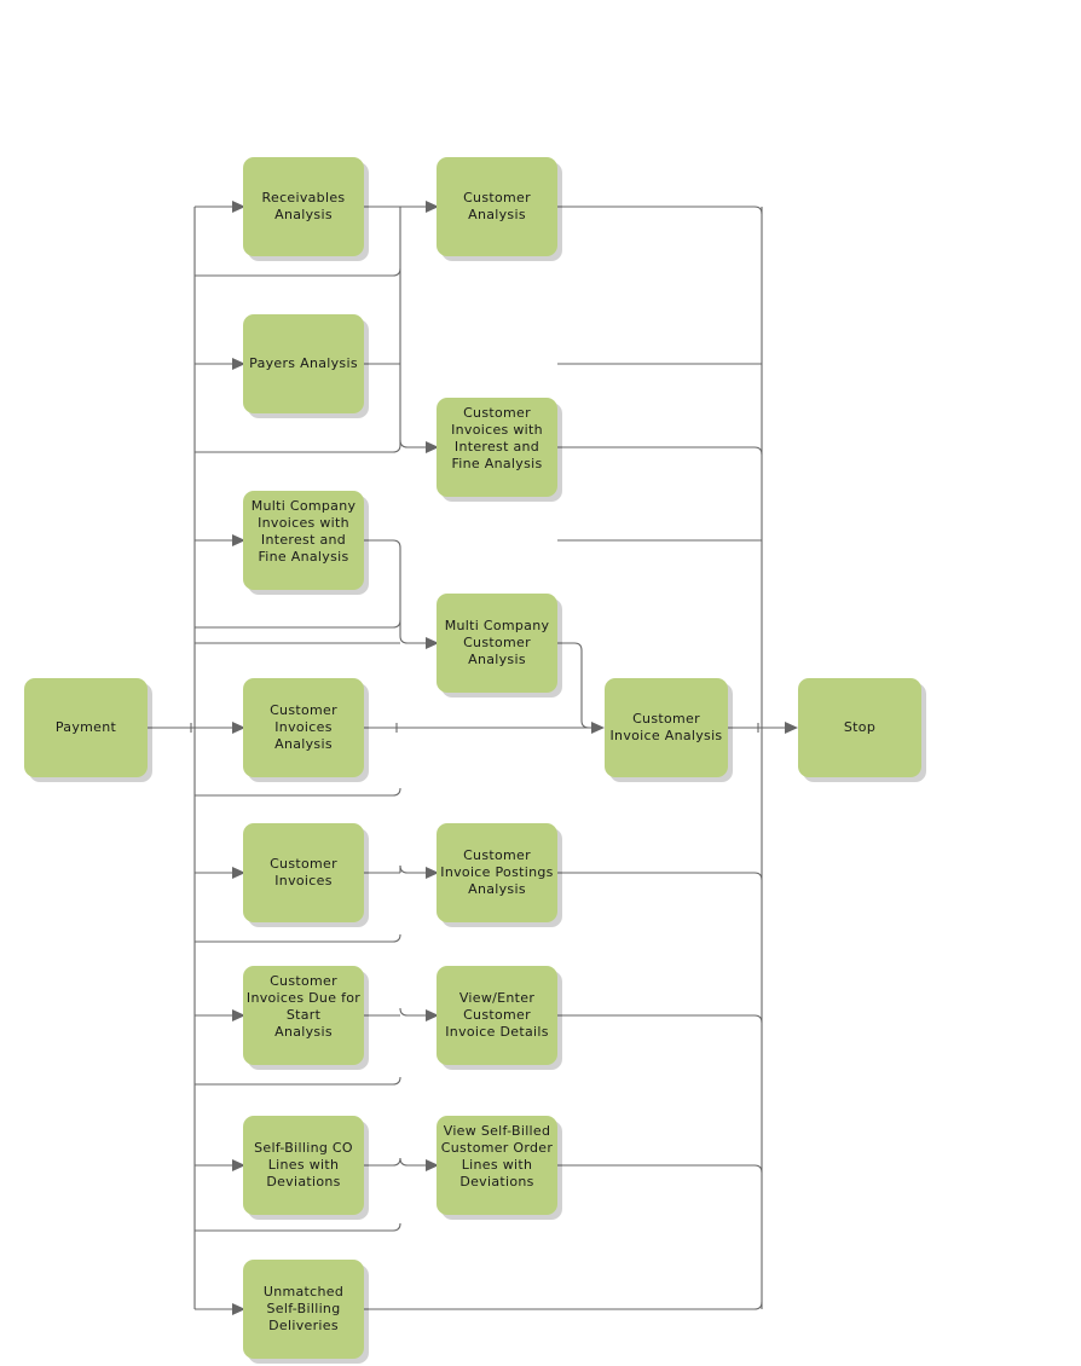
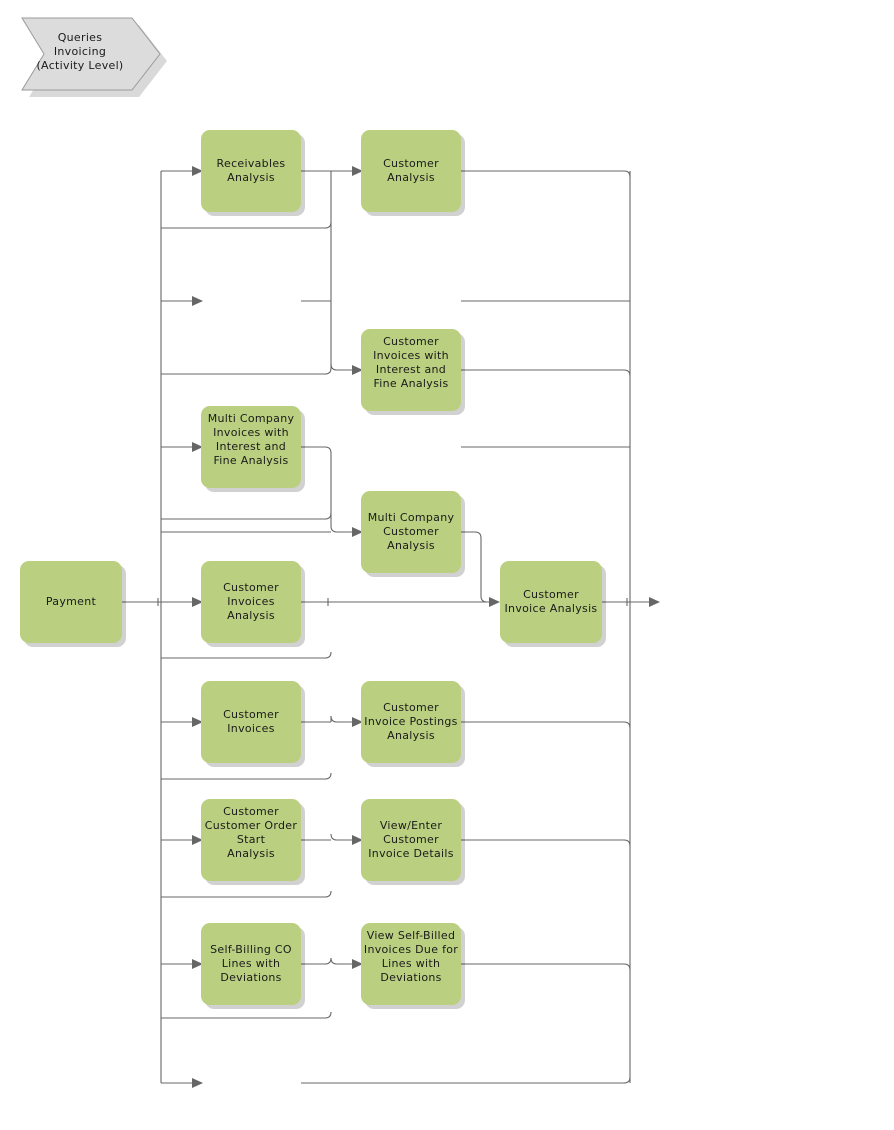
+ Queries
+ Invoicing
+ (Activity Level)
  Payment
  Receivables
  Analysis
- Payers Analysis
  Multi Company
  Invoices with
  Interest and
  Fine Analysis
  Customer
  Invoices
  Analysis
  Customer
  Invoices
  Customer
- Invoices Due for
+ Customer Order
  Start
  Analysis
  Self-Billing CO
  Lines with
  Deviations
- Unmatched
- Self-Billing
- Deliveries
  Customer
  Analysis
  Customer
  Invoices with
  Interest and
  Fine Analysis
  Multi Company
  Customer
  Analysis
  Customer
  Invoice Postings
  Analysis
  View/Enter
  Customer
  Invoice Details
  View Self-Billed
- Customer Order
+ Invoices Due for
  Lines with
  Deviations
  Customer
  Invoice Analysis
- Stop
